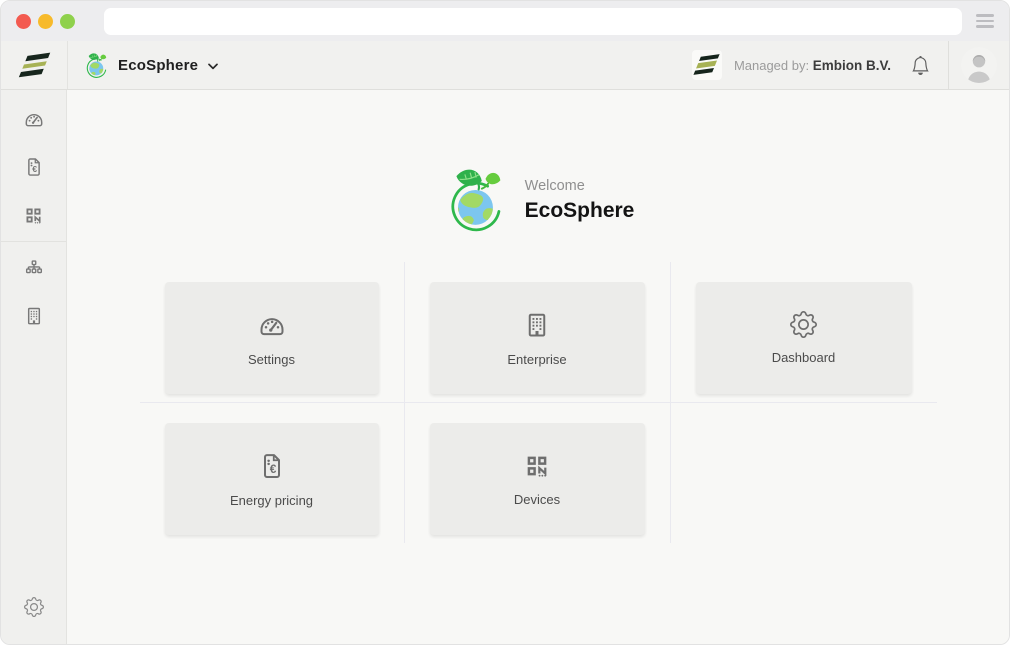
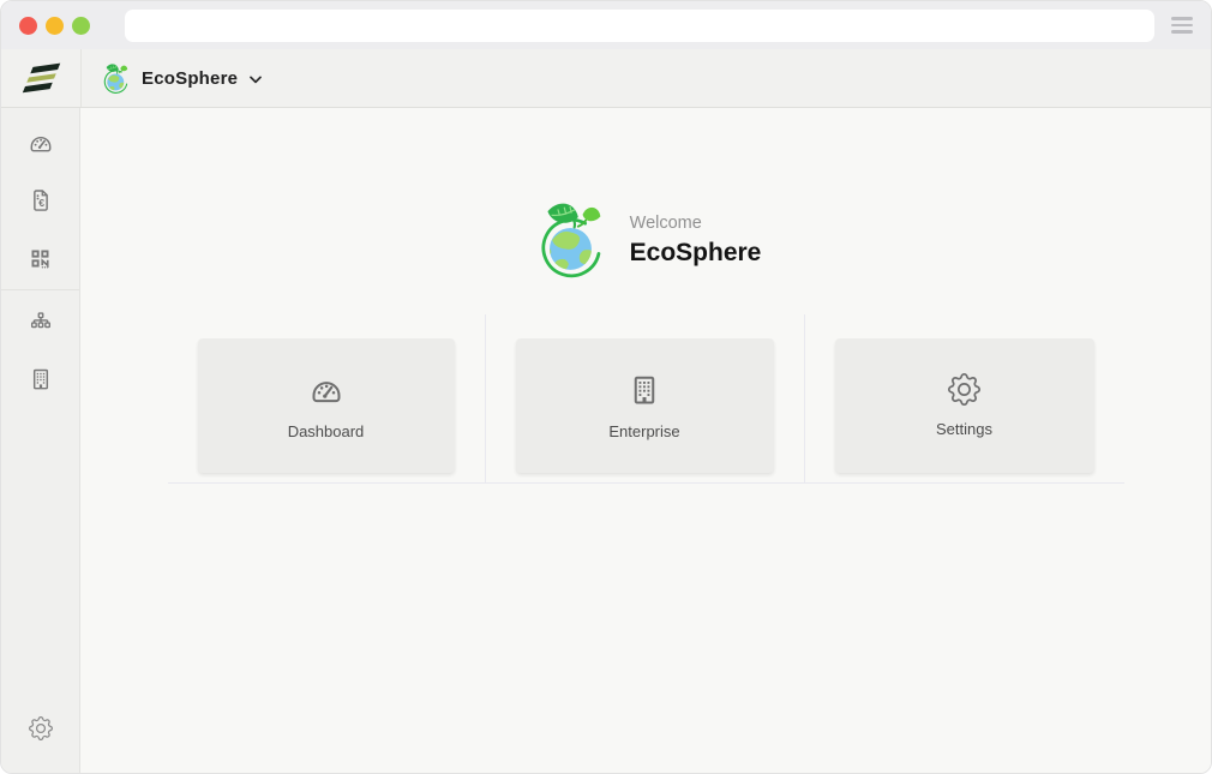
  EcoSphere
- Managed by: Embion B.V.
  Welcome
  EcoSphere
- Settings
+ Dashboard
  Enterprise
- Dashboard
+ Settings
- Energy pricing
- Devices
